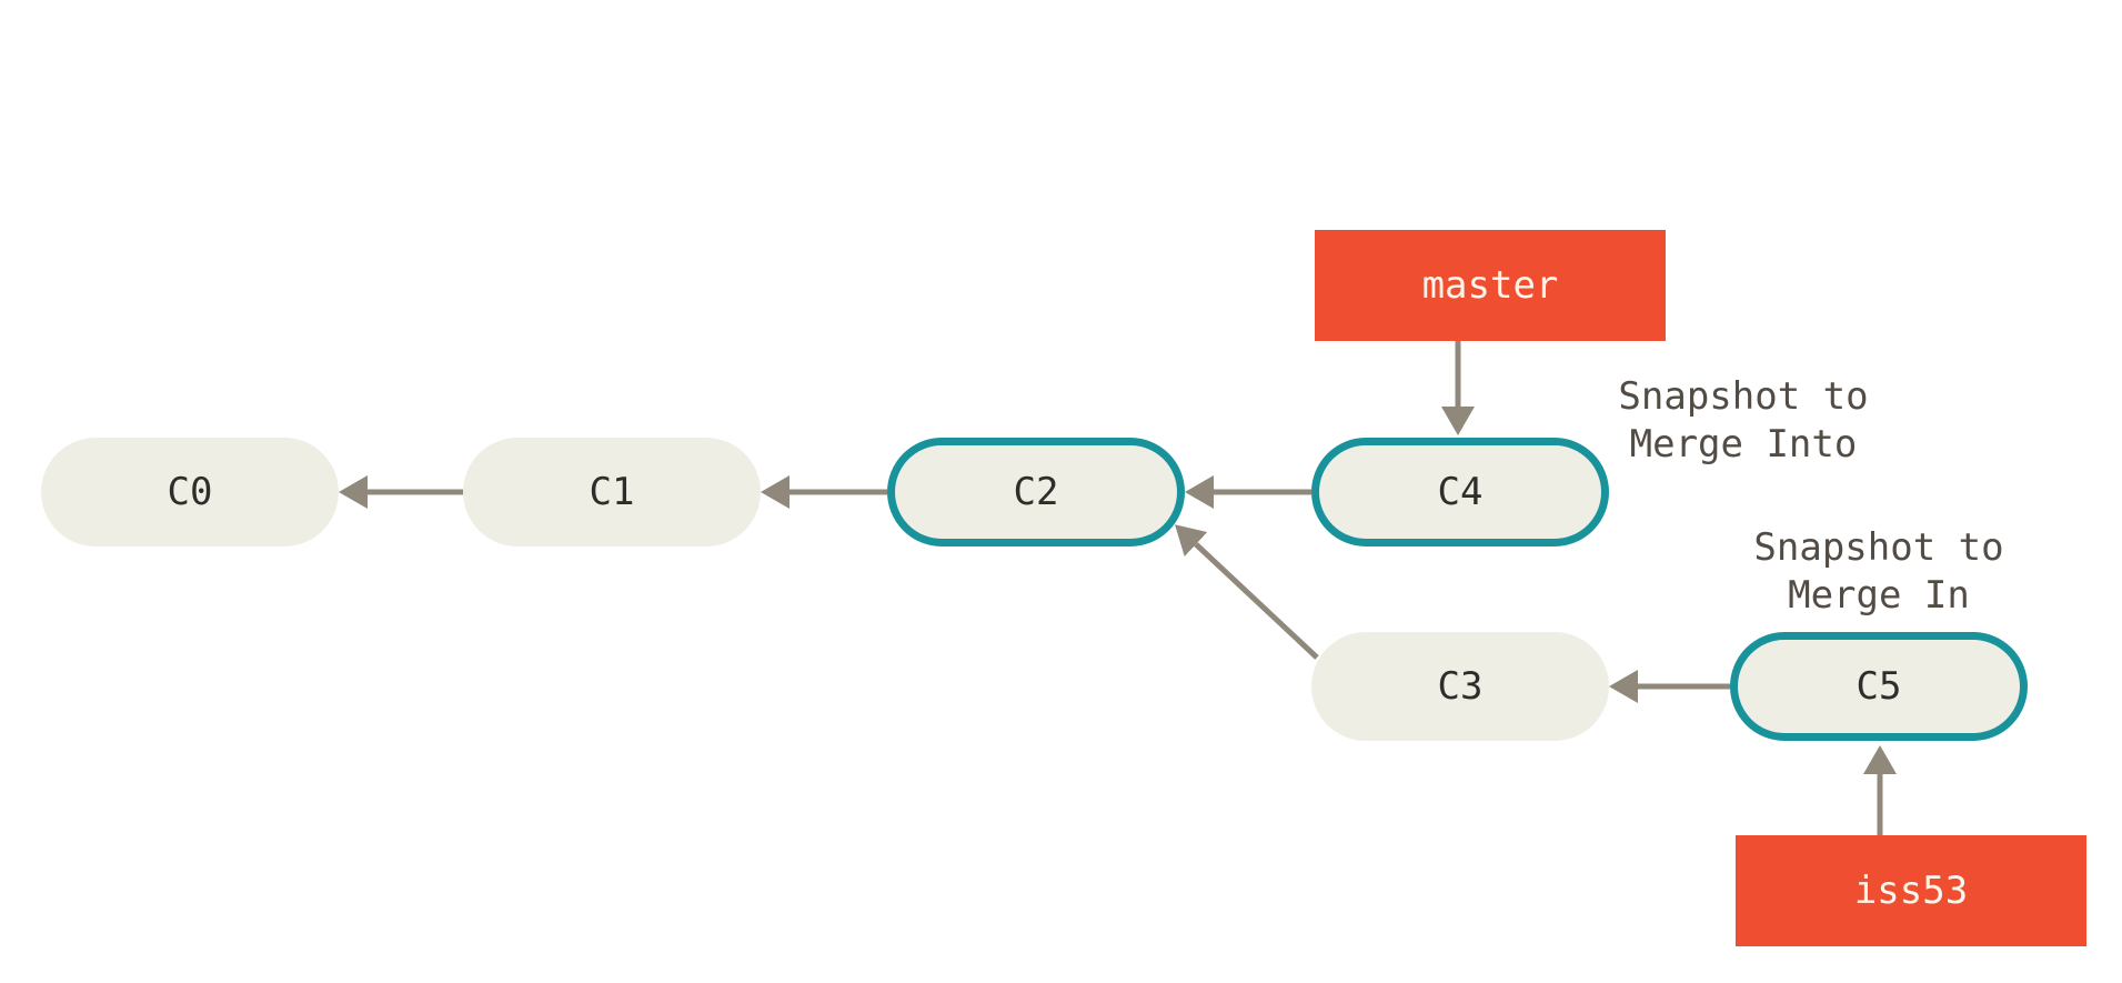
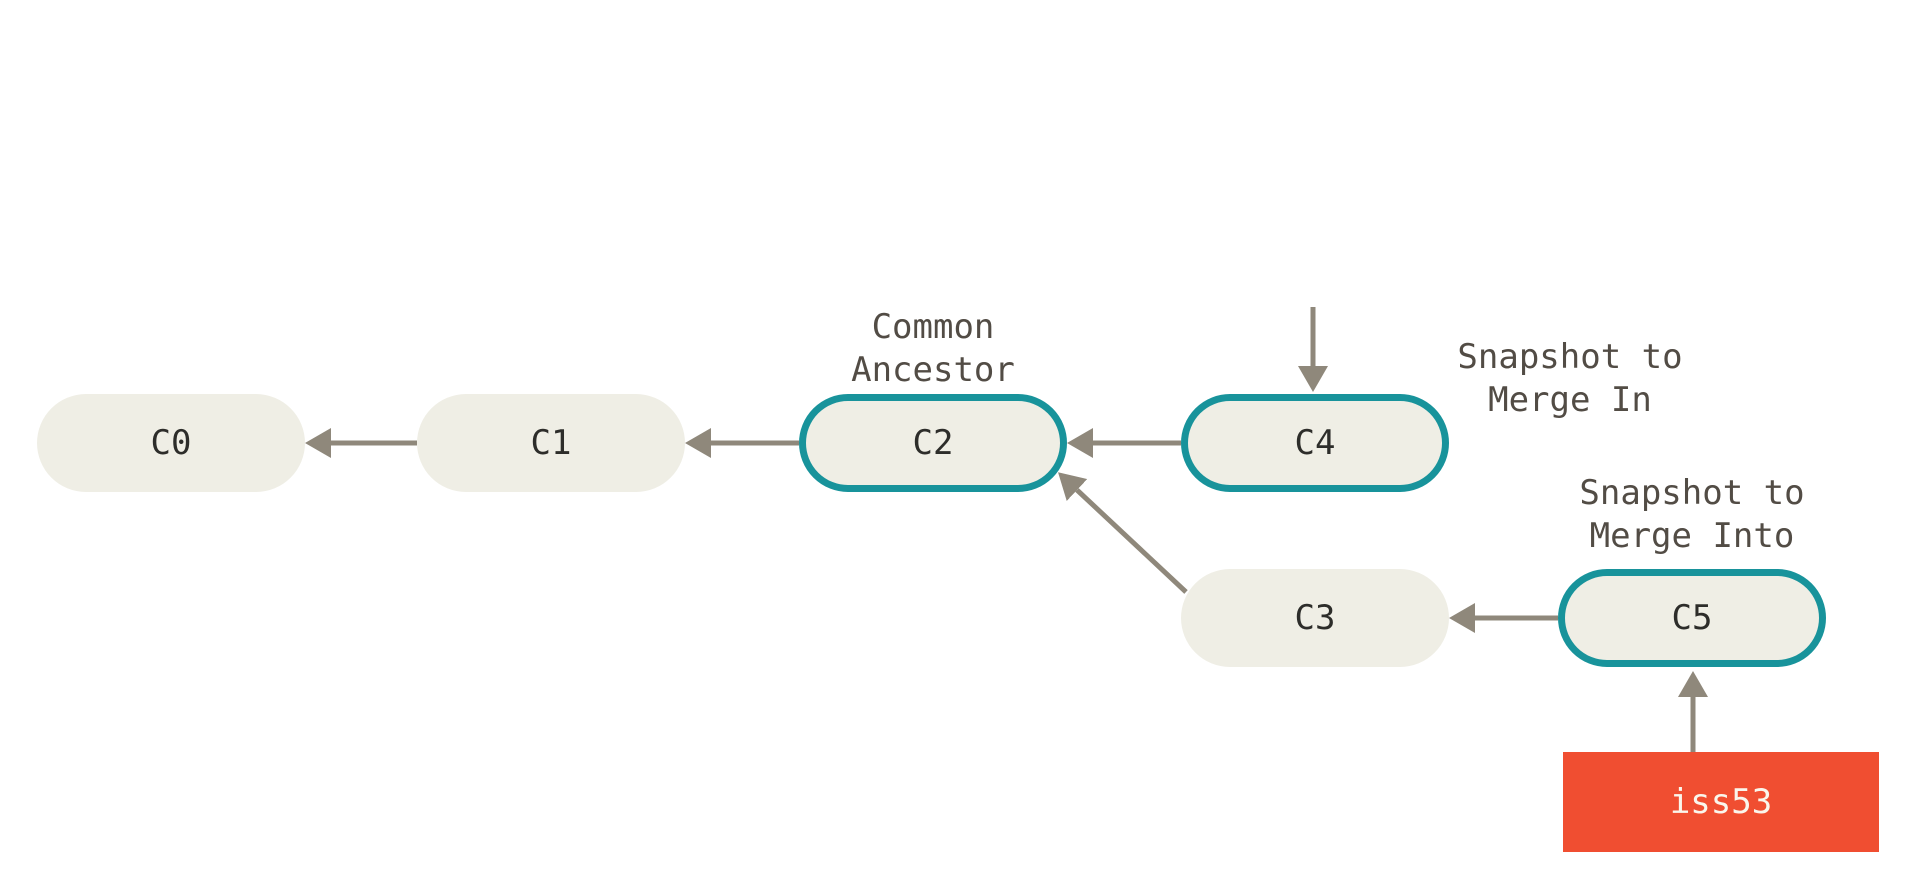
  C0
  C1
  C2
  C3
  C4
  C5
- master
  iss53
+ Common
+ Ancestor
  Snapshot to
- Merge Into
+ Merge In
  Snapshot to
- Merge In
+ Merge Into
